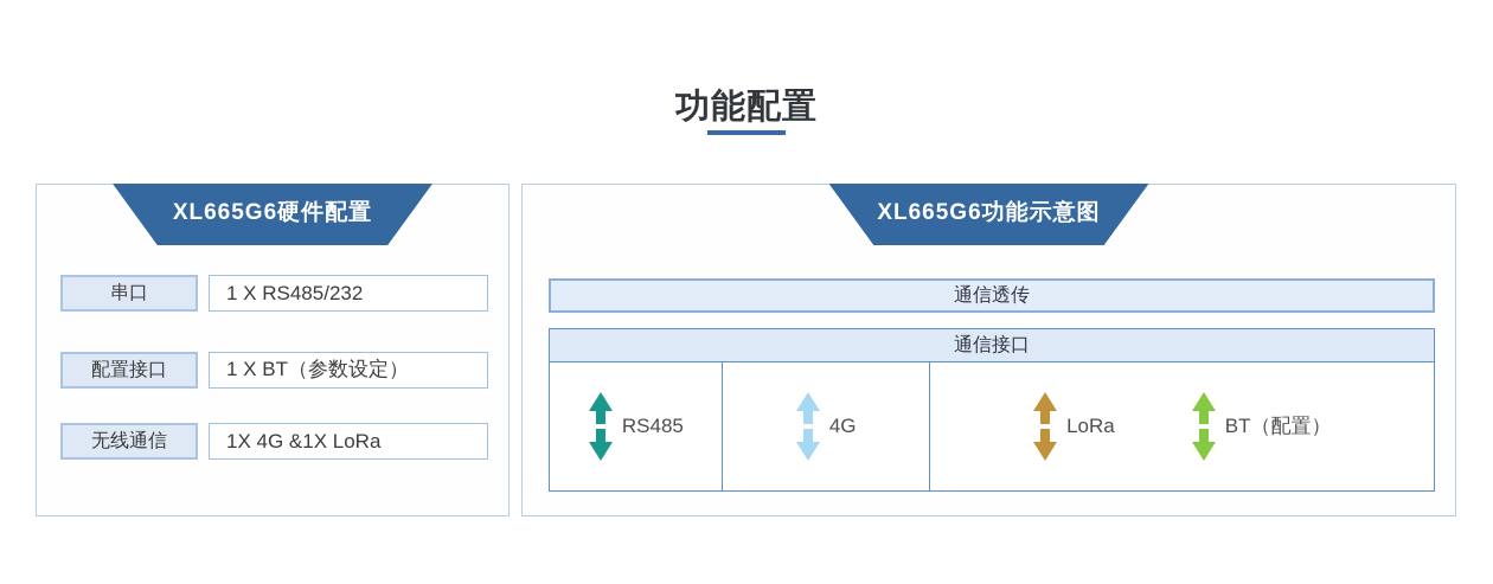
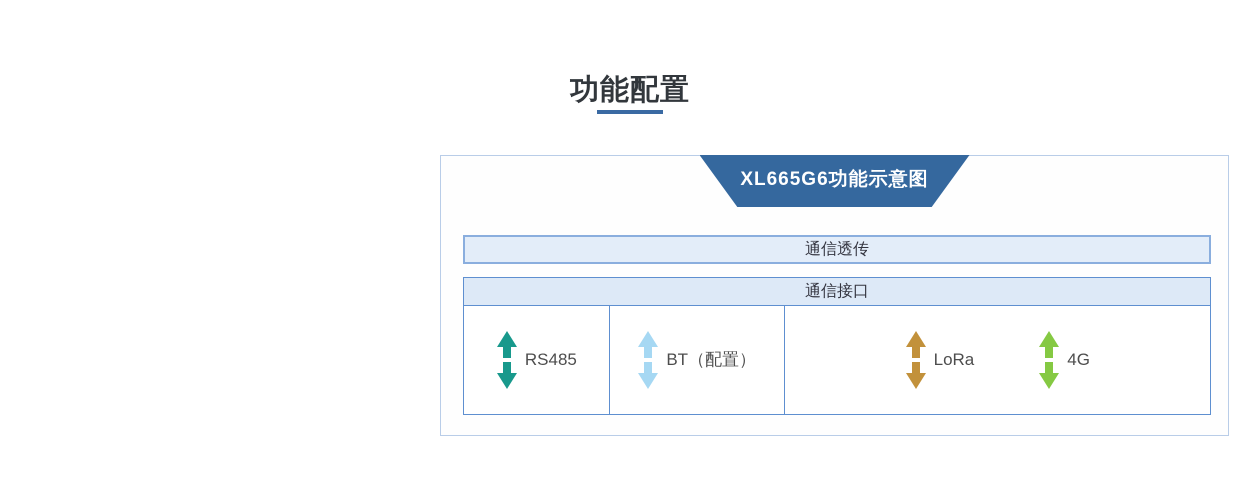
  功能配置
- XL665G6硬件配置
- 串口
- 1 X RS485/232
- 配置接口
- 1 X BT（参数设定）
- 无线通信
- 1X 4G &1X LoRa
  XL665G6功能示意图
  通信透传
  通信接口
  RS485
- 4G
+ BT（配置）
  LoRa
- BT（配置）
+ 4G
